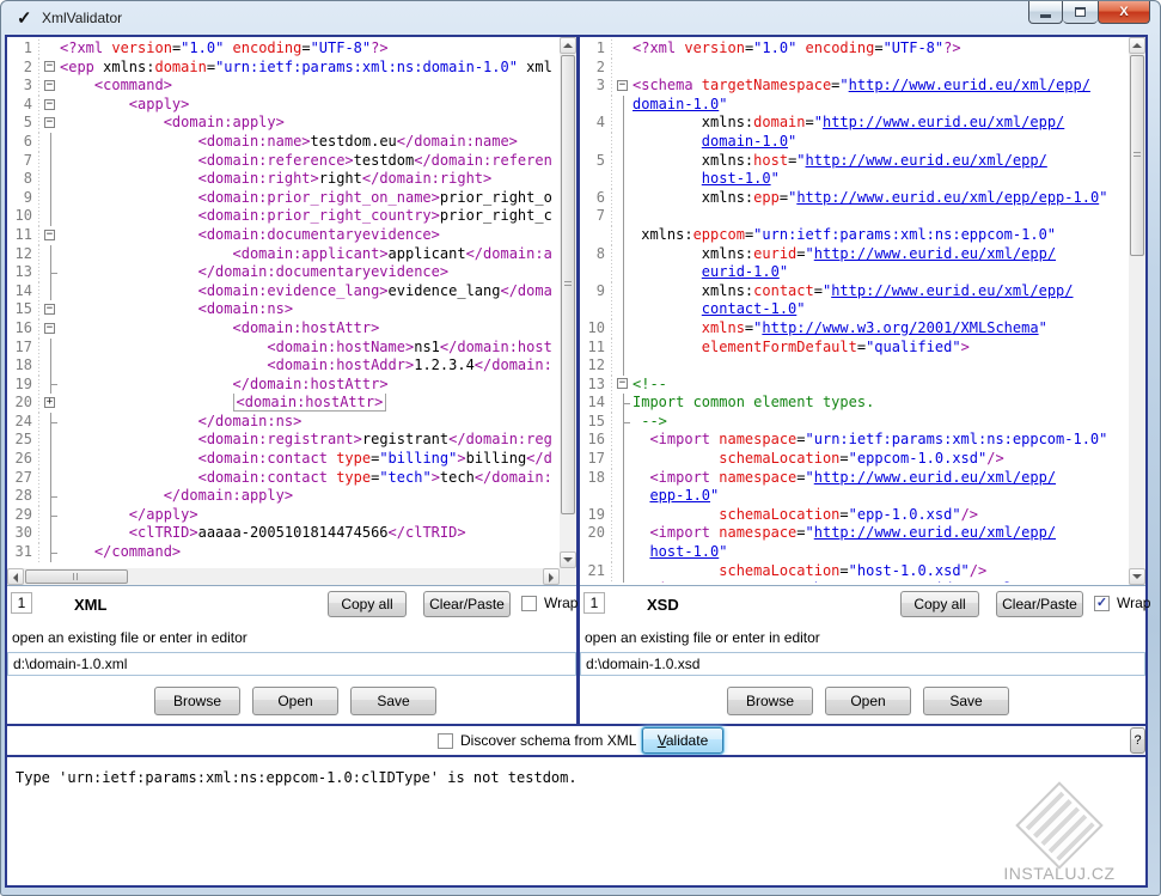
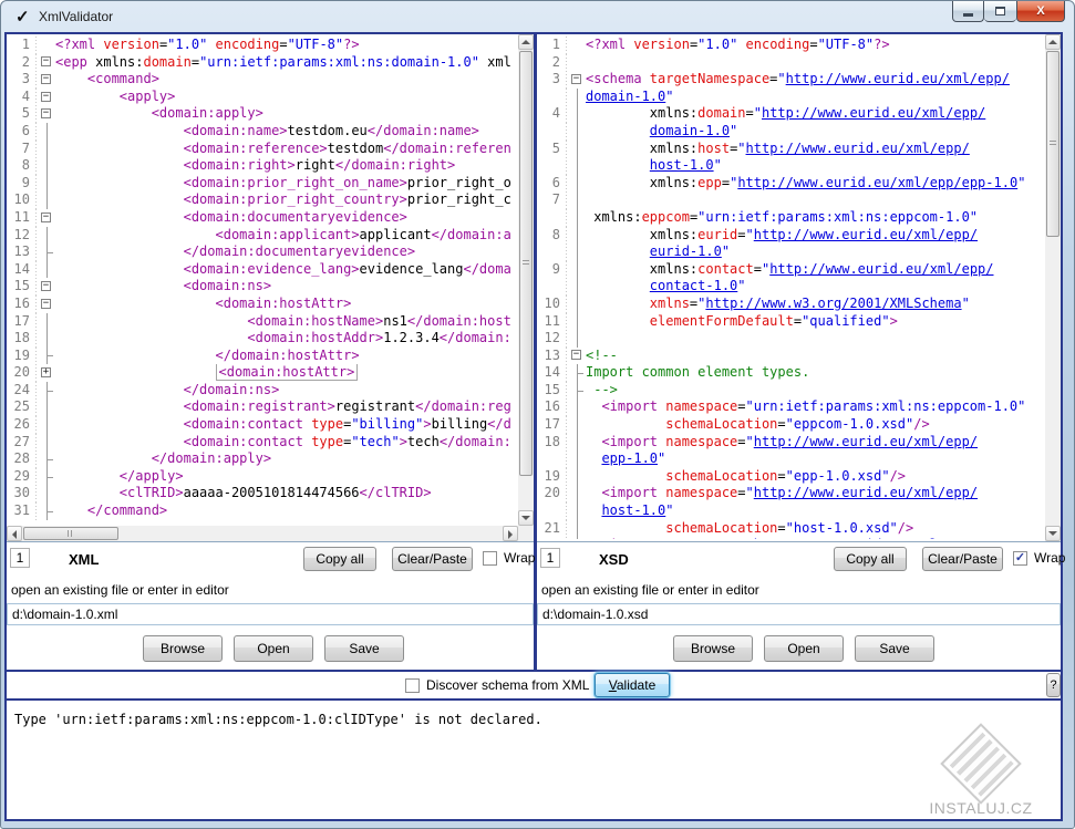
  ✓
  XmlValidator
  X
  1
  <?xml version="1.0" encoding="UTF-8"?>
  2
  −
  <epp xmlns:domain="urn:ietf:params:xml:ns:domain-1.0" xml
  3
  −
  <command>
  4
  −
  <apply>
  5
  −
  <domain:apply>
  6
  <domain:name>testdom.eu</domain:name>
  7
  <domain:reference>testdom</domain:referen
  8
  <domain:right>right</domain:right>
  9
  <domain:prior_right_on_name>prior_right_o
  10
  <domain:prior_right_country>prior_right_c
  11
  −
  <domain:documentaryevidence>
  12
  <domain:applicant>applicant</domain:a
  13
  </domain:documentaryevidence>
  14
  <domain:evidence_lang>evidence_lang</doma
  15
  −
  <domain:ns>
  16
  −
  <domain:hostAttr>
  17
  <domain:hostName>ns1</domain:host
  18
  <domain:hostAddr>1.2.3.4</domain:
  19
  </domain:hostAttr>
  20
  +
  <domain:hostAttr>
  24
  </domain:ns>
  25
  <domain:registrant>registrant</domain:reg
  26
  <domain:contact type="billing">billing</d
  27
  <domain:contact type="tech">tech</domain:
  28
  </domain:apply>
  29
  </apply>
  30
  <clTRID>aaaaa-2005101814474566</clTRID>
  31
  </command>
  1
  <?xml version="1.0" encoding="UTF-8"?>
  2
  3
  −
  <schema targetNamespace="http://www.eurid.eu/xml/epp/
  domain-1.0"
  4
  xmlns:domain="http://www.eurid.eu/xml/epp/
  domain-1.0"
  5
  xmlns:host="http://www.eurid.eu/xml/epp/
  host-1.0"
  6
  xmlns:epp="http://www.eurid.eu/xml/epp/epp-1.0"
  7
  xmlns:eppcom="urn:ietf:params:xml:ns:eppcom-1.0"
  8
  xmlns:eurid="http://www.eurid.eu/xml/epp/
  eurid-1.0"
  9
  xmlns:contact="http://www.eurid.eu/xml/epp/
  contact-1.0"
  10
  xmlns="http://www.w3.org/2001/XMLSchema"
  11
  elementFormDefault="qualified">
  12
  13
  −
  <!--
  14
  Import common element types.
  15
  -->
  16
  <import namespace="urn:ietf:params:xml:ns:eppcom-1.0"
  17
  schemaLocation="eppcom-1.0.xsd"/>
  18
  <import namespace="http://www.eurid.eu/xml/epp/
  epp-1.0"
  19
  schemaLocation="epp-1.0.xsd"/>
  20
  <import namespace="http://www.eurid.eu/xml/epp/
  host-1.0"
  21
  schemaLocation="host-1.0.xsd"/>
  1
  XML
  Copy all
  Clear/Paste
  Wrap
  open an existing file or enter in editor
  d:\domain-1.0.xml
  Browse
  Open
  Save
  1
  XSD
  Copy all
  Clear/Paste
  ✓
  Wrap
  open an existing file or enter in editor
  d:\domain-1.0.xsd
  Browse
  Open
  Save
  Discover schema from XML
  Validate
  ?
- Type 'urn:ietf:params:xml:ns:eppcom-1.0:clIDType' is not testdom.
+ Type 'urn:ietf:params:xml:ns:eppcom-1.0:clIDType' is not declared.
  INSTALUJ.CZ
